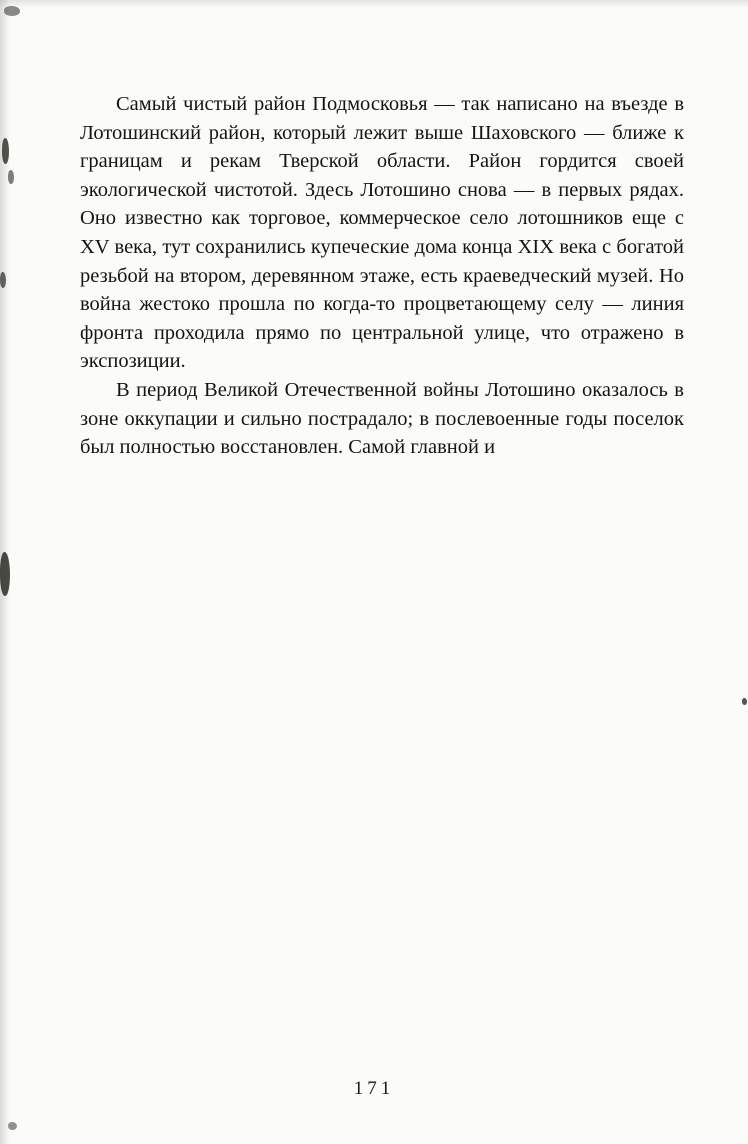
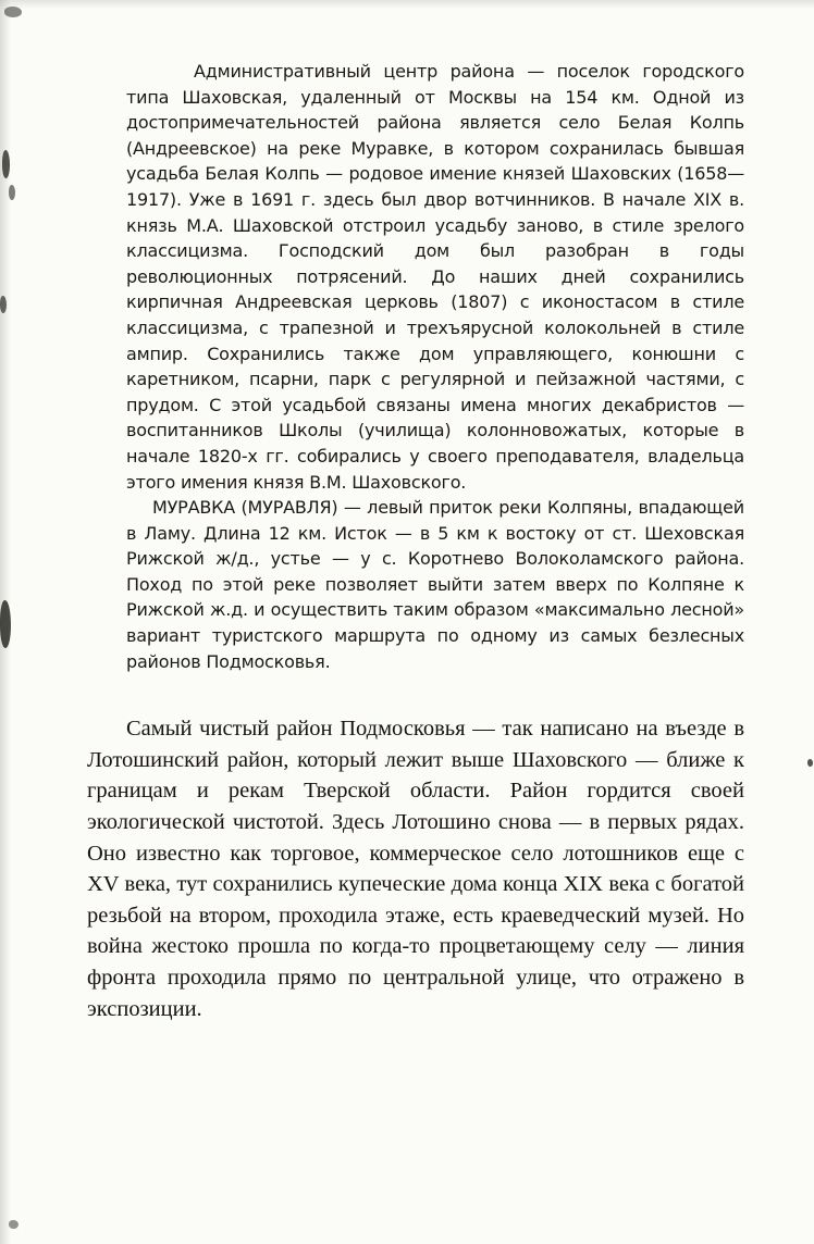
+ Административный центр района — поселок городского типа Шаховская, удаленный от Москвы на 154 км. Одной из достопримечательностей района является село Белая Колпь (Андреевское) на реке Муравке, в котором сохранилась бывшая усадьба Белая Колпь — родовое имение князей Шаховских (1658—1917). Уже в 1691 г. здесь был двор вотчинников. В начале XIX в. князь М.А. Шаховской отстроил усадьбу заново, в стиле зрелого классицизма. Господский дом был разобран в годы революционных потрясений. До наших дней сохранились кирпичная Андреевская церковь (1807) с иконостасом в стиле классицизма, с трапезной и трехъярусной колокольней в стиле ампир. Сохранились также дом управляющего, конюшни с каретником, псарни, парк с регулярной и пейзажной частями, с прудом. С этой усадьбой связаны имена многих декабристов — воспитанников Школы (училища) колонновожатых, которые в начале 1820-х гг. собирались у своего преподавателя, владельца этого имения князя В.М. Шаховского.
+ МУРАВКА (МУРАВЛЯ) — левый приток реки Колпяны, впадающей в Ламу. Длина 12 км. Исток — в 5 км к востоку от ст. Шеховская Рижской ж/д., устье — у с. Коротнево Волоколамского района. Поход по этой реке позволяет выйти затем вверх по Колпяне к Рижской ж.д. и осуществить таким образом «максимально лесной» вариант туристского маршрута по одному из самых безлесных районов Подмосковья.
- Самый чистый район Подмосковья — так написано на въезде в Лотошинский район, который лежит выше Шаховского — ближе к границам и рекам Тверской области. Район гордится своей экологической чистотой. Здесь Лотошино снова — в первых рядах. Оно известно как торговое, коммерческое село лотошников еще с XV века, тут сохранились купеческие дома конца XIX века с богатой резьбой на втором, деревянном этаже, есть краеведческий музей. Но война жестоко прошла по когда-то процветающему селу — линия фронта проходила прямо по центральной улице, что отражено в экспозиции.
+ Самый чистый район Подмосковья — так написано на въезде в Лотошинский район, который лежит выше Шаховского — ближе к границам и рекам Тверской области. Район гордится своей экологической чистотой. Здесь Лотошино снова — в первых рядах. Оно известно как торговое, коммерческое село лотошников еще с XV века, тут сохранились купеческие дома конца XIX века с богатой резьбой на втором, проходила этаже, есть краеведческий музей. Но война жестоко прошла по когда-то процветающему селу — линия фронта проходила прямо по центральной улице, что отражено в экспозиции.
- В период Великой Отечественной войны Лотошино оказалось в зоне оккупации и сильно пострадало; в послевоенные годы поселок был полностью восстановлен. Самой главной и
- 171
